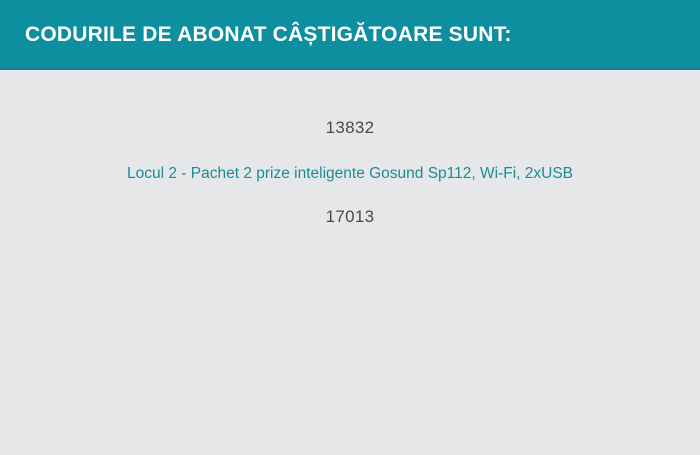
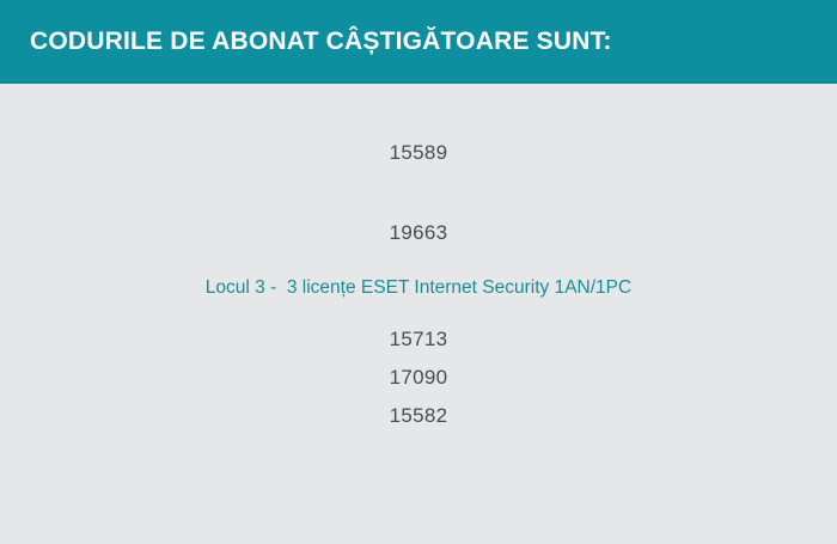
  CODURILE DE ABONAT CÂȘTIGĂTOARE SUNT:
- 13832
+ 15589
- Locul 2 - Pachet 2 prize inteligente Gosund Sp112, Wi-Fi, 2xUSB
- 17013
+ 19663
+ Locul 3 - 3 licențe ESET Internet Security 1AN/1PC
+ 15713
+ 17090
+ 15582
